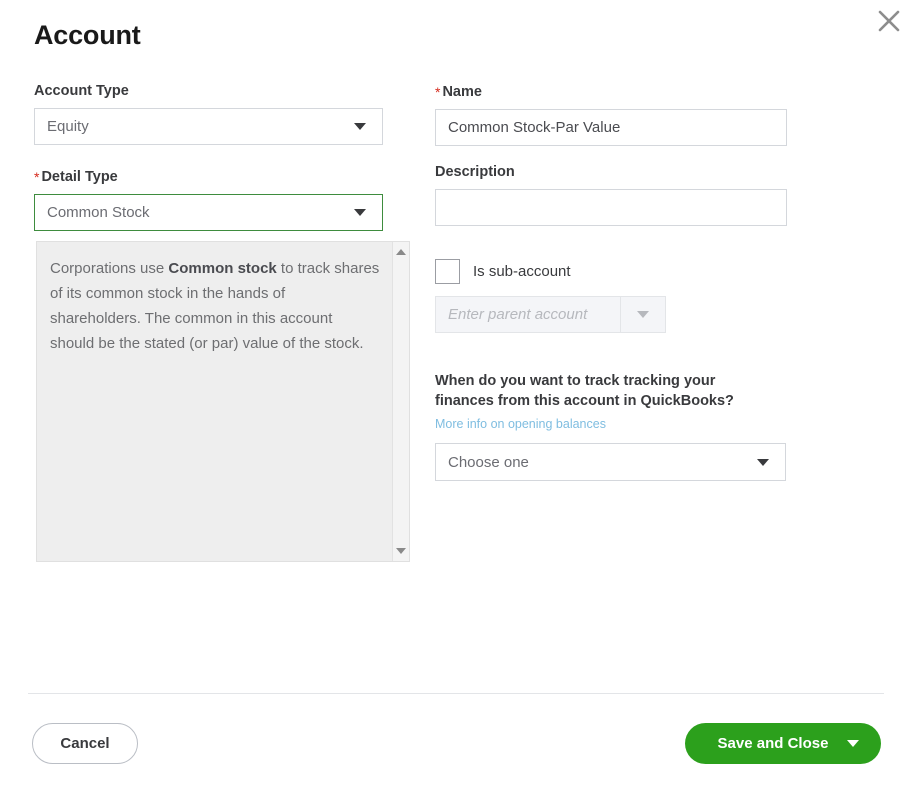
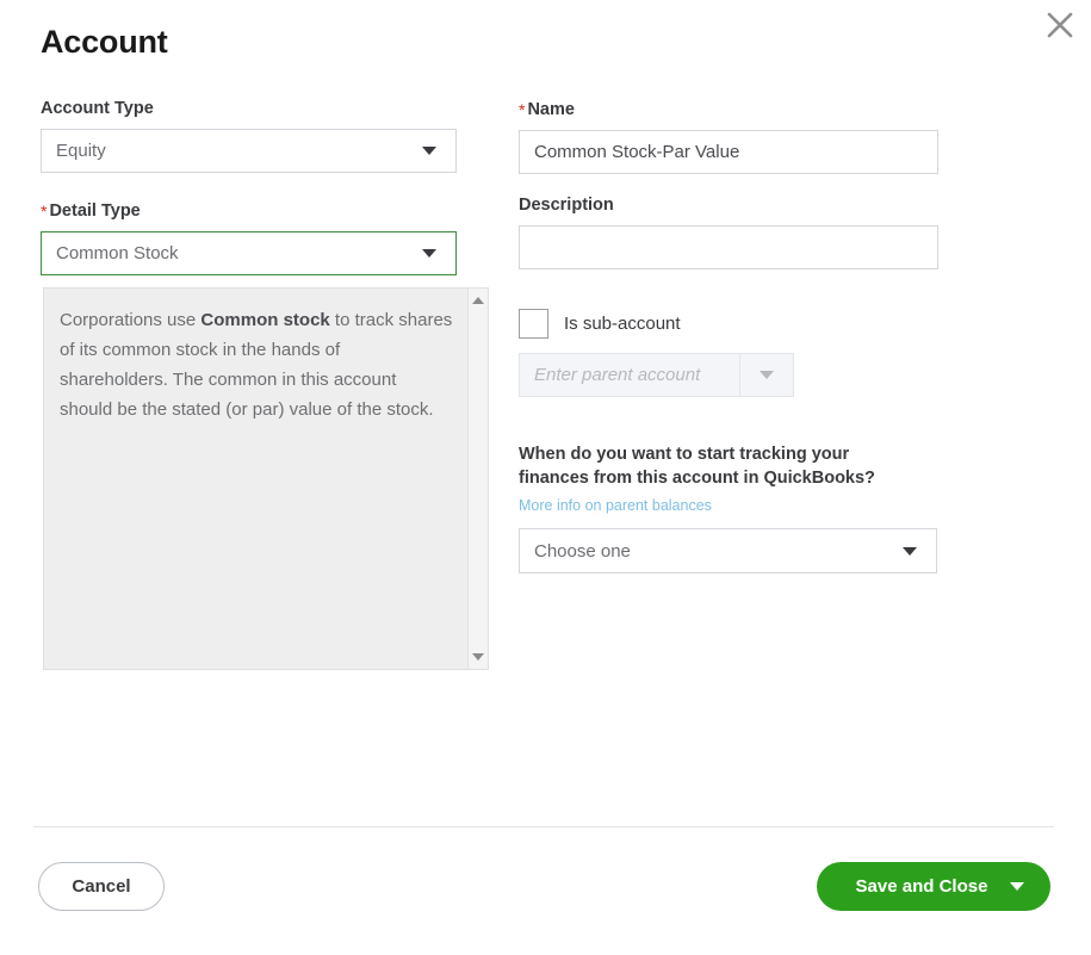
  Account
  Account Type
  Equity
  * Detail Type
  Common Stock
  Corporations use Common stock to track shares of its common stock in the hands of shareholders. The common in this account should be the stated (or par) value of the stock.
  * Name
  Common Stock-Par Value
  Description
  Is sub-account
  Enter parent account
- When do you want to track tracking your finances from this account in QuickBooks?
+ When do you want to start tracking your finances from this account in QuickBooks?
- More info on opening balances
+ More info on parent balances
  Choose one
  Cancel
  Save and Close
